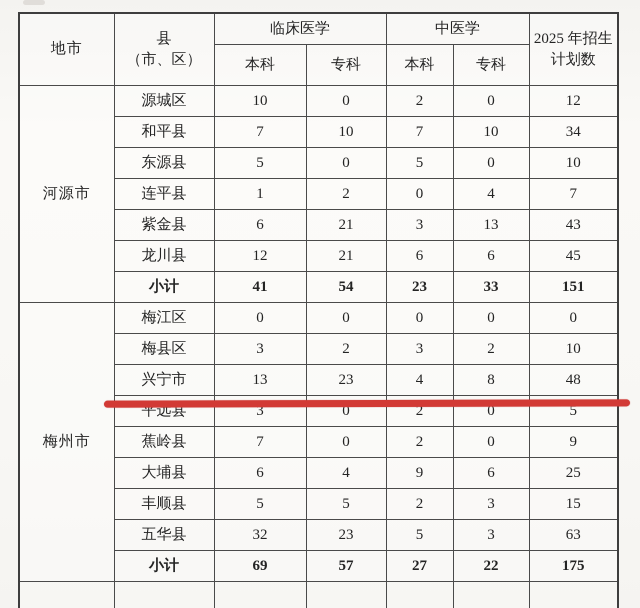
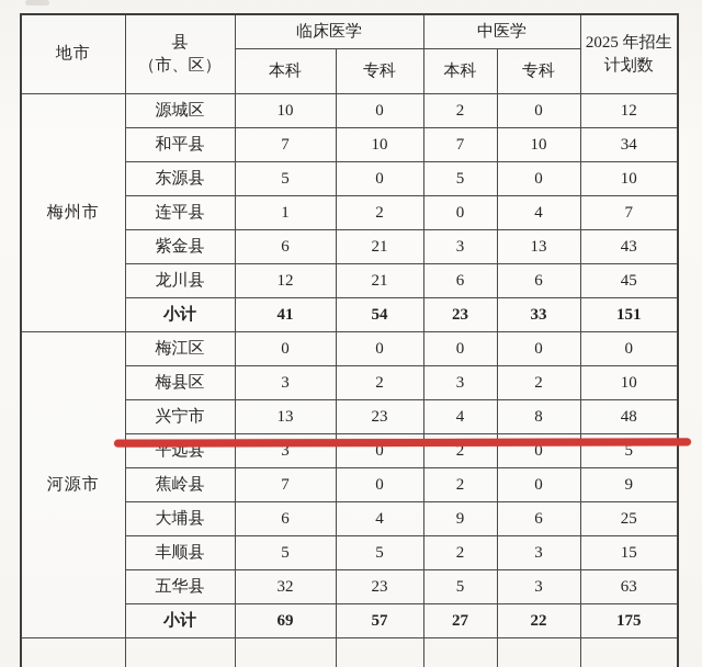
  地市	县（市、区）	临床医学	中医学	2025 年招生计划数
  本科	专科	本科	专科
- 河源市	源城区	10	0	2	0	12
+ 梅州市	源城区	10	0	2	0	12
  和平县	7	10	7	10	34
  东源县	5	0	5	0	10
  连平县	1	2	0	4	7
  紫金县	6	21	3	13	43
  龙川县	12	21	6	6	45
  小计	41	54	23	33	151
- 梅州市	梅江区	0	0	0	0	0
+ 河源市	梅江区	0	0	0	0	0
  梅县区	3	2	3	2	10
  兴宁市	13	23	4	8	48
  平远县	3	0	2	0	5
  蕉岭县	7	0	2	0	9
  大埔县	6	4	9	6	25
  丰顺县	5	5	2	3	15
  五华县	32	23	5	3	63
  小计	69	57	27	22	175
